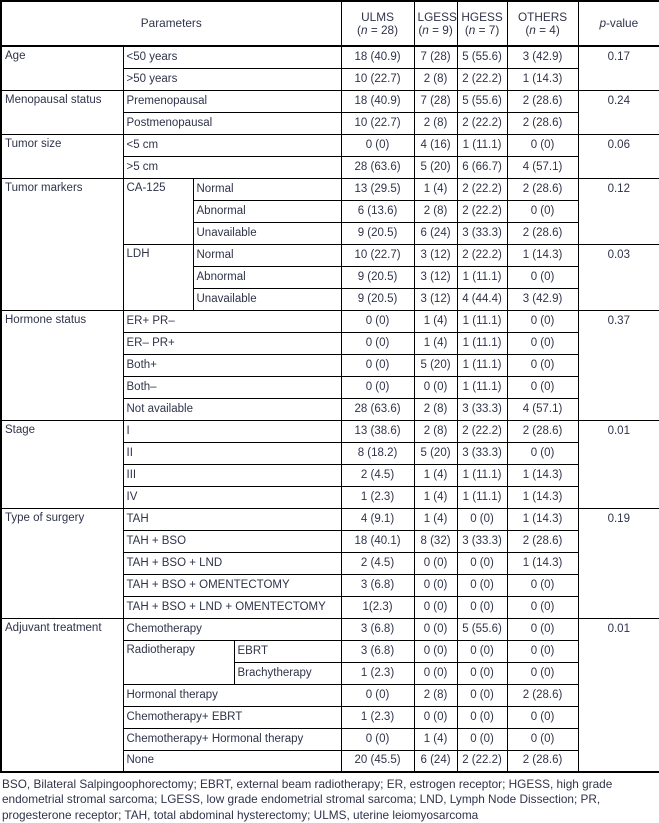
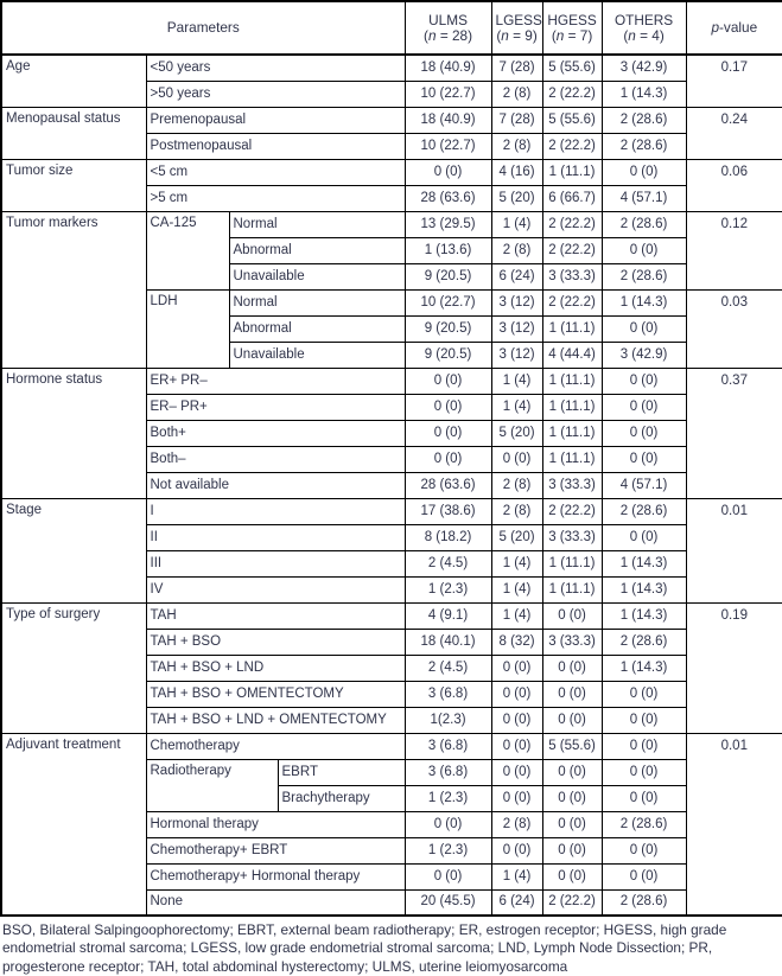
  Parameters	ULMS (n = 28)	LGESS (n = 9)	HGESS (n = 7)	OTHERS (n = 4)	p-value
  Age	<50 years	18 (40.9)	7 (28)	5 (55.6)	3 (42.9)	0.17
  >50 years	10 (22.7)	2 (8)	2 (22.2)	1 (14.3)
  Menopausal status	Premenopausal	18 (40.9)	7 (28)	5 (55.6)	2 (28.6)	0.24
  Postmenopausal	10 (22.7)	2 (8)	2 (22.2)	2 (28.6)
  Tumor size	<5 cm	0 (0)	4 (16)	1 (11.1)	0 (0)	0.06
  >5 cm	28 (63.6)	5 (20)	6 (66.7)	4 (57.1)
  Tumor markers	CA-125	Normal	13 (29.5)	1 (4)	2 (22.2)	2 (28.6)	0.12
- Abnormal	6 (13.6)	2 (8)	2 (22.2)	0 (0)
+ Abnormal	1 (13.6)	2 (8)	2 (22.2)	0 (0)
  Unavailable	9 (20.5)	6 (24)	3 (33.3)	2 (28.6)
  LDH	Normal	10 (22.7)	3 (12)	2 (22.2)	1 (14.3)	0.03
  Abnormal	9 (20.5)	3 (12)	1 (11.1)	0 (0)
  Unavailable	9 (20.5)	3 (12)	4 (44.4)	3 (42.9)
  Hormone status	ER+ PR–	0 (0)	1 (4)	1 (11.1)	0 (0)	0.37
  ER– PR+	0 (0)	1 (4)	1 (11.1)	0 (0)
  Both+	0 (0)	5 (20)	1 (11.1)	0 (0)
  Both–	0 (0)	0 (0)	1 (11.1)	0 (0)
  Not available	28 (63.6)	2 (8)	3 (33.3)	4 (57.1)
- Stage	I	13 (38.6)	2 (8)	2 (22.2)	2 (28.6)	0.01
+ Stage	I	17 (38.6)	2 (8)	2 (22.2)	2 (28.6)	0.01
  II	8 (18.2)	5 (20)	3 (33.3)	0 (0)
  III	2 (4.5)	1 (4)	1 (11.1)	1 (14.3)
  IV	1 (2.3)	1 (4)	1 (11.1)	1 (14.3)
  Type of surgery	TAH	4 (9.1)	1 (4)	0 (0)	1 (14.3)	0.19
  TAH + BSO	18 (40.1)	8 (32)	3 (33.3)	2 (28.6)
  TAH + BSO + LND	2 (4.5)	0 (0)	0 (0)	1 (14.3)
  TAH + BSO + OMENTECTOMY	3 (6.8)	0 (0)	0 (0)	0 (0)
  TAH + BSO + LND + OMENTECTOMY	1(2.3)	0 (0)	0 (0)	0 (0)
  Adjuvant treatment	Chemotherapy	3 (6.8)	0 (0)	5 (55.6)	0 (0)	0.01
  Radiotherapy	EBRT	3 (6.8)	0 (0)	0 (0)	0 (0)
  Brachytherapy	1 (2.3)	0 (0)	0 (0)	0 (0)
  Hormonal therapy	0 (0)	2 (8)	0 (0)	2 (28.6)
  Chemotherapy+ EBRT	1 (2.3)	0 (0)	0 (0)	0 (0)
  Chemotherapy+ Hormonal therapy	0 (0)	1 (4)	0 (0)	0 (0)
  None	20 (45.5)	6 (24)	2 (22.2)	2 (28.6)
  BSO, Bilateral Salpingoophorectomy; EBRT, external beam radiotherapy; ER, estrogen receptor; HGESS, high grade endometrial stromal sarcoma; LGESS, low grade endometrial stromal sarcoma; LND, Lymph Node Dissection; PR, progesterone receptor; TAH, total abdominal hysterectomy; ULMS, uterine leiomyosarcoma
